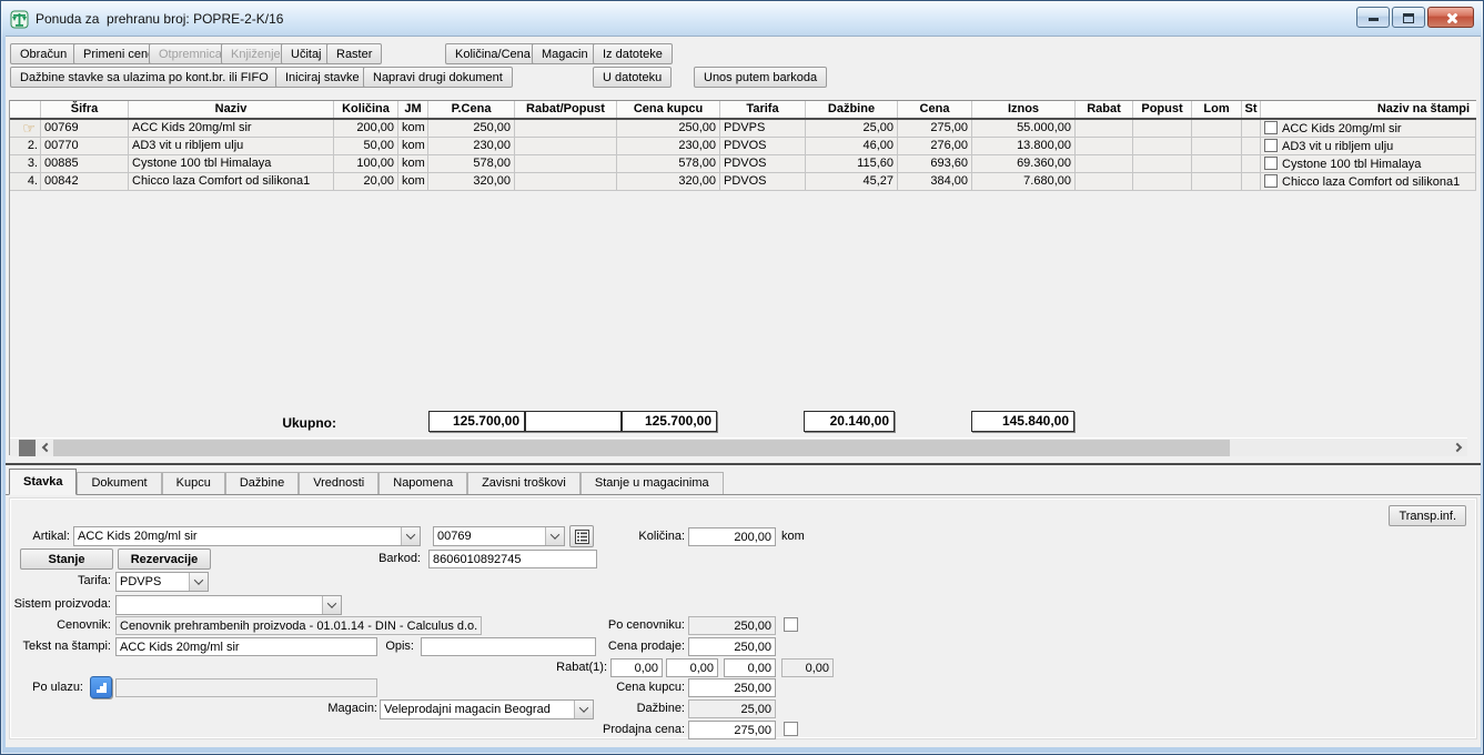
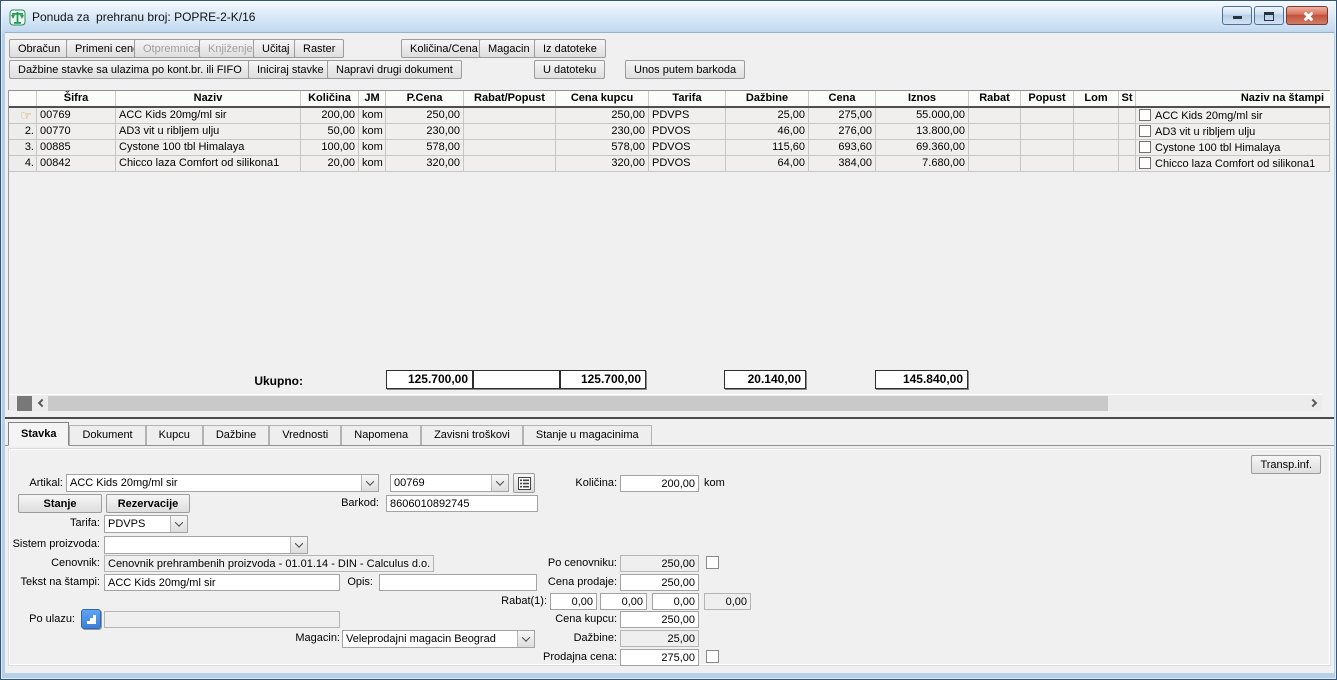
  Ponuda za prehranu broj: POPRE-2-K/16
  Obračun
  Primeni cen
  Otpremnica
  Knjiženje
  Učitaj
  Raster
  Količina/Cena
  Magacin
  Iz datoteke
  Dažbine stavke sa ulazima po kont.br. ili FIFO
  Iniciraj stavke
  Napravi drugi dokument
  U datoteku
  Unos putem barkoda
  Šifra
  Naziv
  Količina
  JM
  P.Cena
  Rabat/Popust
  Cena kupcu
  Tarifa
  Dažbine
  Cena
  Iznos
  Rabat
  Popust
  Lom
  St
  Naziv na štampi
  ☞
  00769
  ACC Kids 20mg/ml sir
  200,00
  kom
  250,00
  250,00
  PDVPS
  25,00
  275,00
  55.000,00
  ACC Kids 20mg/ml sir
  2.
  00770
  AD3 vit u ribljem ulju
  50,00
  kom
  230,00
  230,00
  PDVOS
  46,00
  276,00
  13.800,00
  AD3 vit u ribljem ulju
  3.
  00885
  Cystone 100 tbl Himalaya
  100,00
  kom
  578,00
  578,00
  PDVOS
  115,60
  693,60
  69.360,00
  Cystone 100 tbl Himalaya
  4.
  00842
  Chicco laza Comfort od silikona1
  20,00
  kom
  320,00
  320,00
  PDVOS
- 45,27
+ 64,00
  384,00
  7.680,00
  Chicco laza Comfort od silikona1
  Ukupno:
  125.700,00
  125.700,00
  20.140,00
  145.840,00
  Stavka
  Dokument
  Kupcu
  Dažbine
  Vrednosti
  Napomena
  Zavisni troškovi
  Stanje u magacinima
  Transp.inf.
  Artikal:
  ACC Kids 20mg/ml sir
  00769
  Količina:
  200,00
  kom
  Stanje
  Rezervacije
  Barkod:
  8606010892745
  Tarifa:
  PDVPS
  Sistem proizvoda:
  Cenovnik:
  Cenovnik prehrambenih proizvoda - 01.01.14 - DIN - Calculus d.o.
  Po cenovniku:
  250,00
  Tekst na štampi:
  ACC Kids 20mg/ml sir
  Opis:
  Cena prodaje:
  250,00
  Rabat(1):
  0,00
  0,00
  0,00
  0,00
  Po ulazu:
  Cena kupcu:
  250,00
  Magacin:
  Veleprodajni magacin Beograd
  Dažbine:
  25,00
  Prodajna cena:
  275,00
